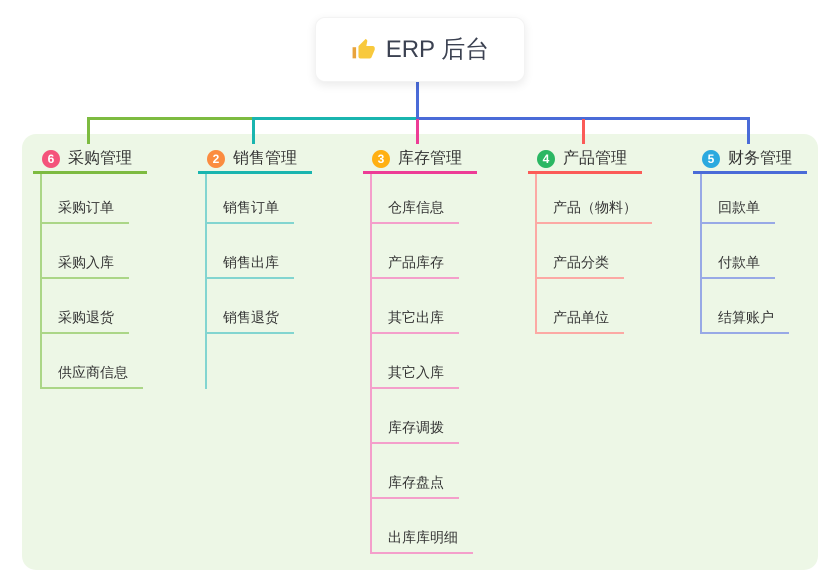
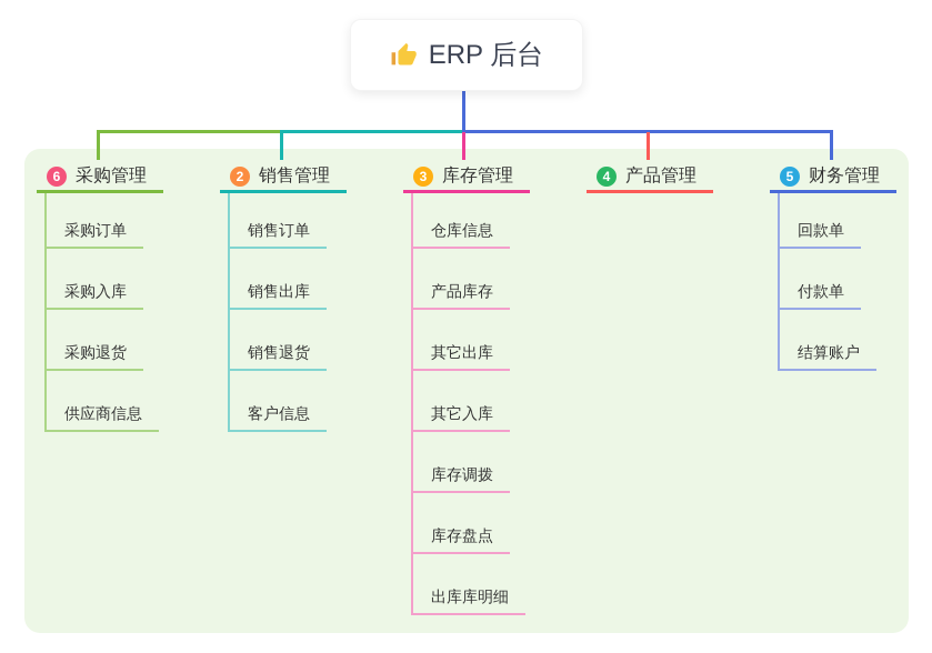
  ERP 后台
  6
  采购管理
  采购订单
  采购入库
  采购退货
  供应商信息
  2
  销售管理
  销售订单
  销售出库
  销售退货
+ 客户信息
  3
  库存管理
  仓库信息
  产品库存
  其它出库
  其它入库
  库存调拨
  库存盘点
  出库库明细
  4
  产品管理
- 产品（物料）
- 产品分类
- 产品单位
  5
  财务管理
  回款单
  付款单
  结算账户
